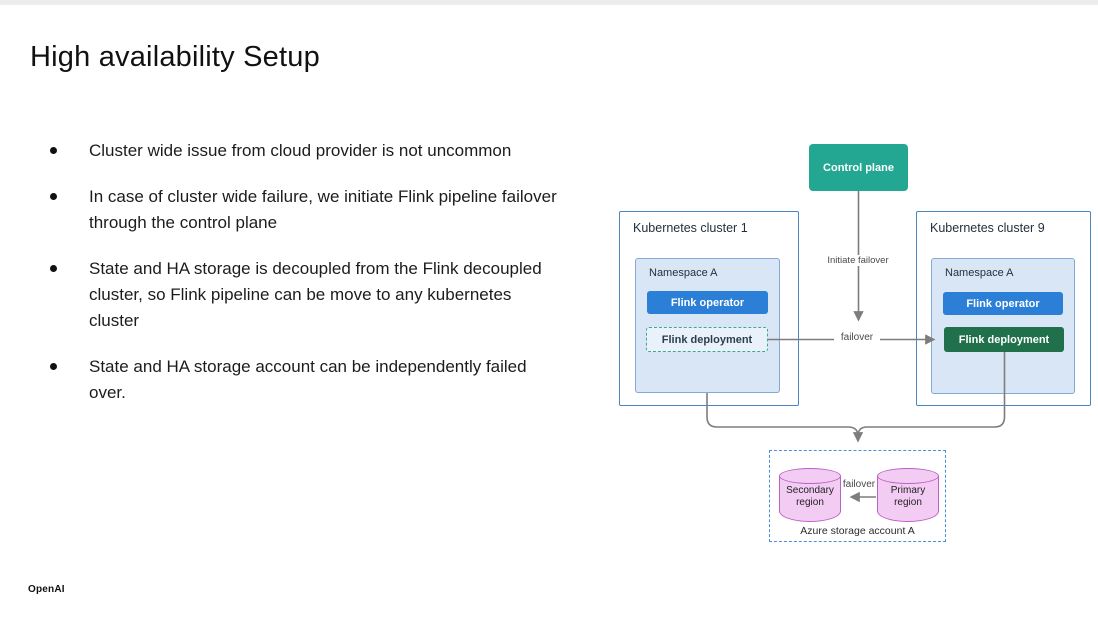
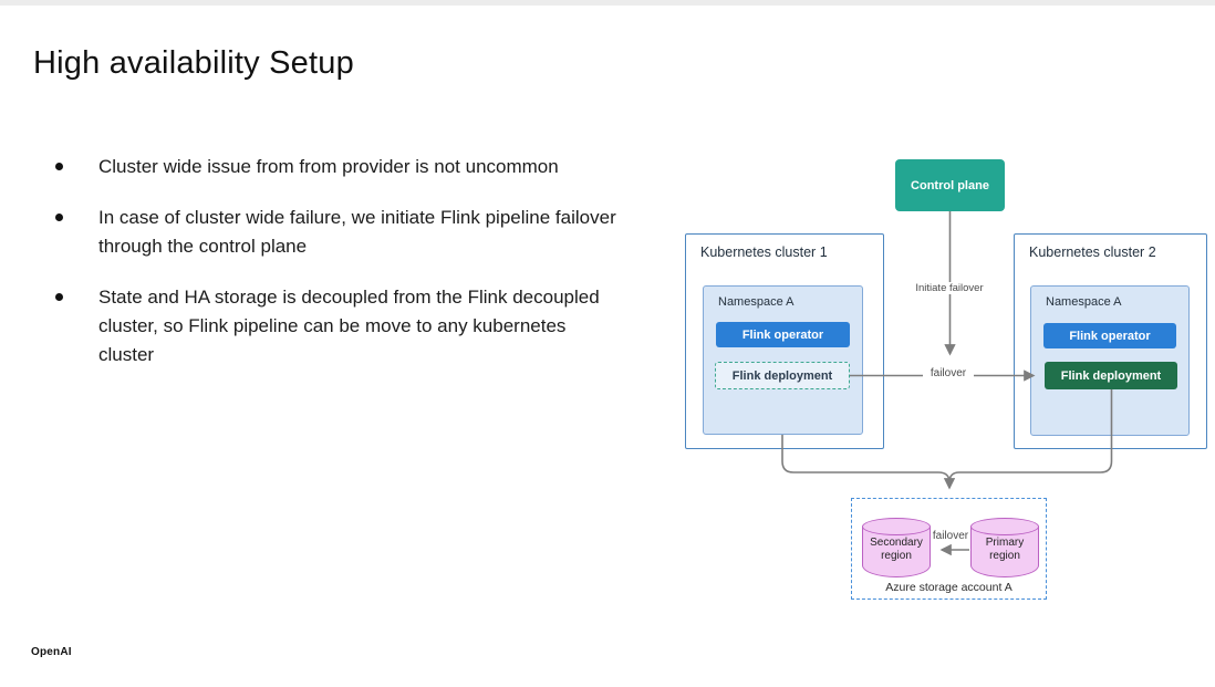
  High availability Setup
- Cluster wide issue from cloud provider is not uncommon
+ Cluster wide issue from from provider is not uncommon
  In case of cluster wide failure, we initiate Flink pipeline failover through the control plane
  State and HA storage is decoupled from the Flink decoupled cluster, so Flink pipeline can be move to any kubernetes cluster
- State and HA storage account can be independently failed over.
  Control plane
  Kubernetes cluster 1
  Namespace A
  Flink operator
  Flink deployment
- Kubernetes cluster 9
+ Kubernetes cluster 2
  Namespace A
  Flink operator
  Flink deployment
  Secondary region
  Primary region
  Azure storage account A
  Initiate failover
  failover
  failover
  OpenAI
